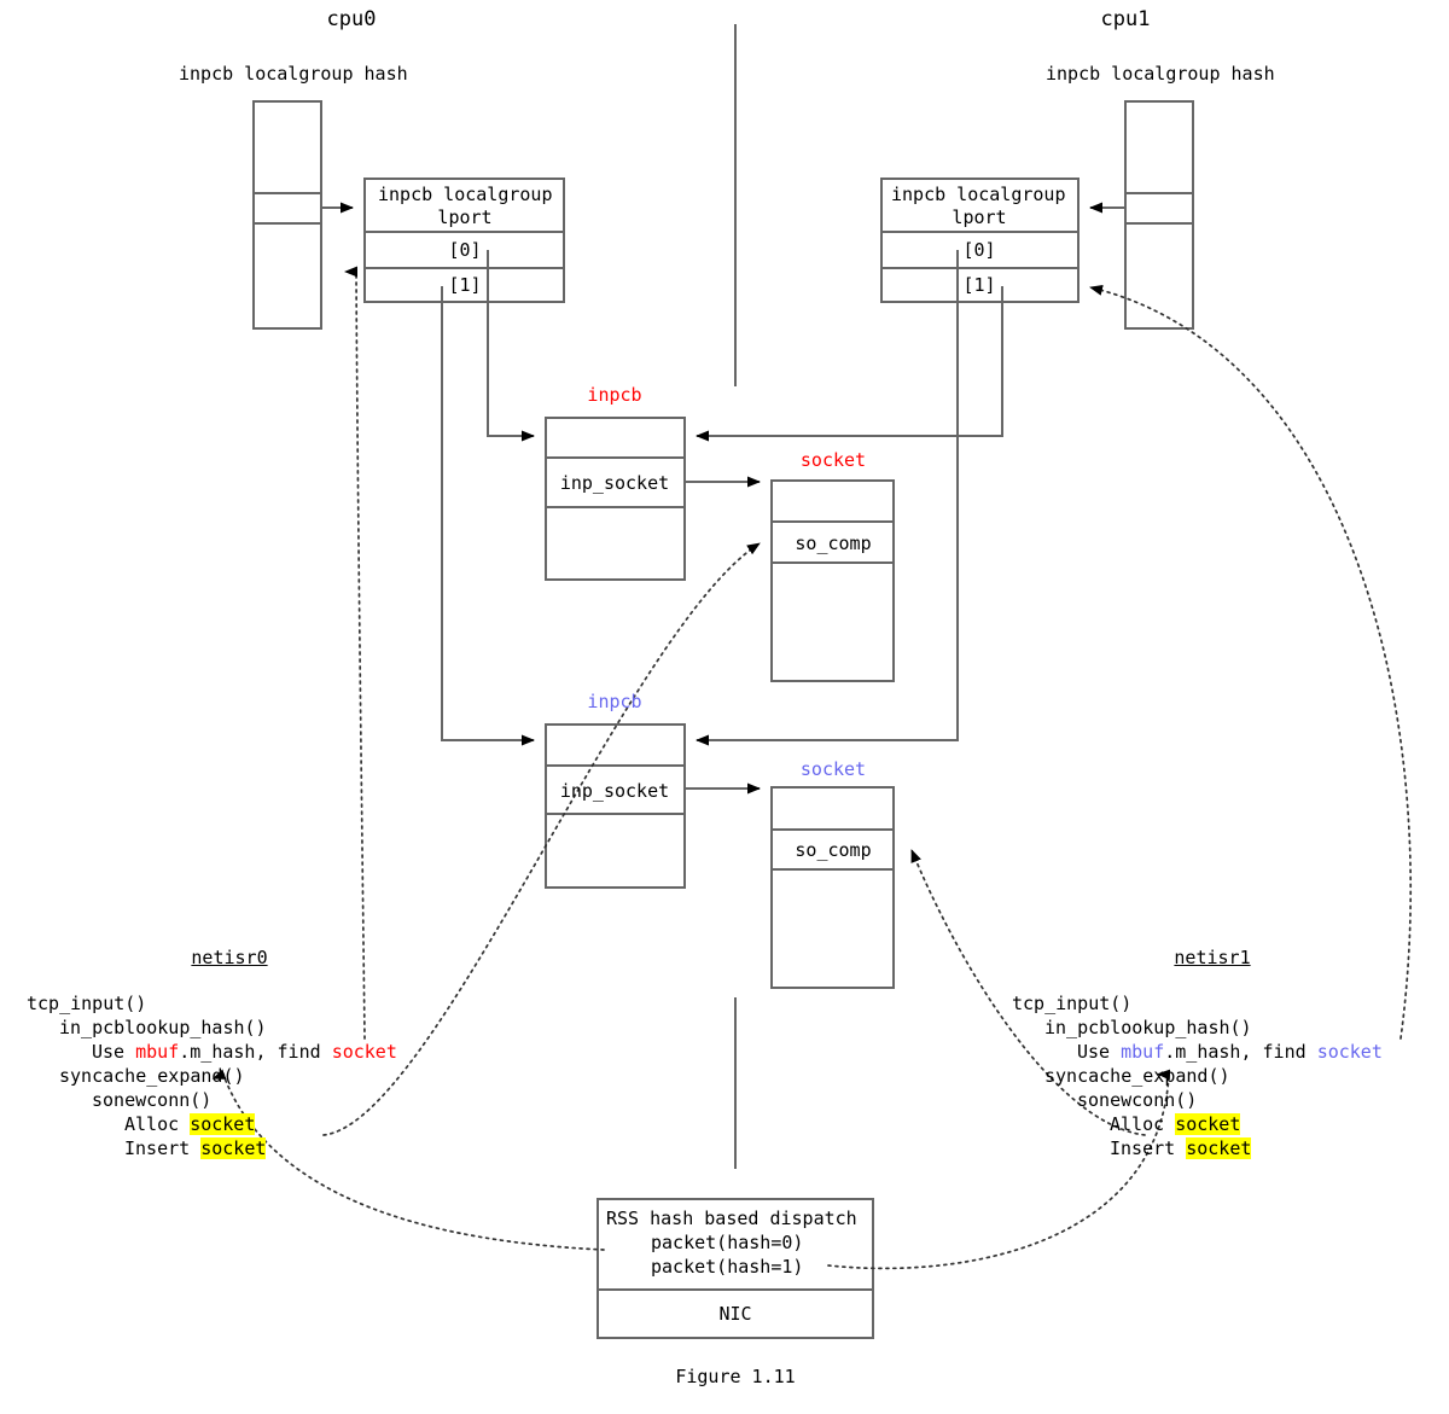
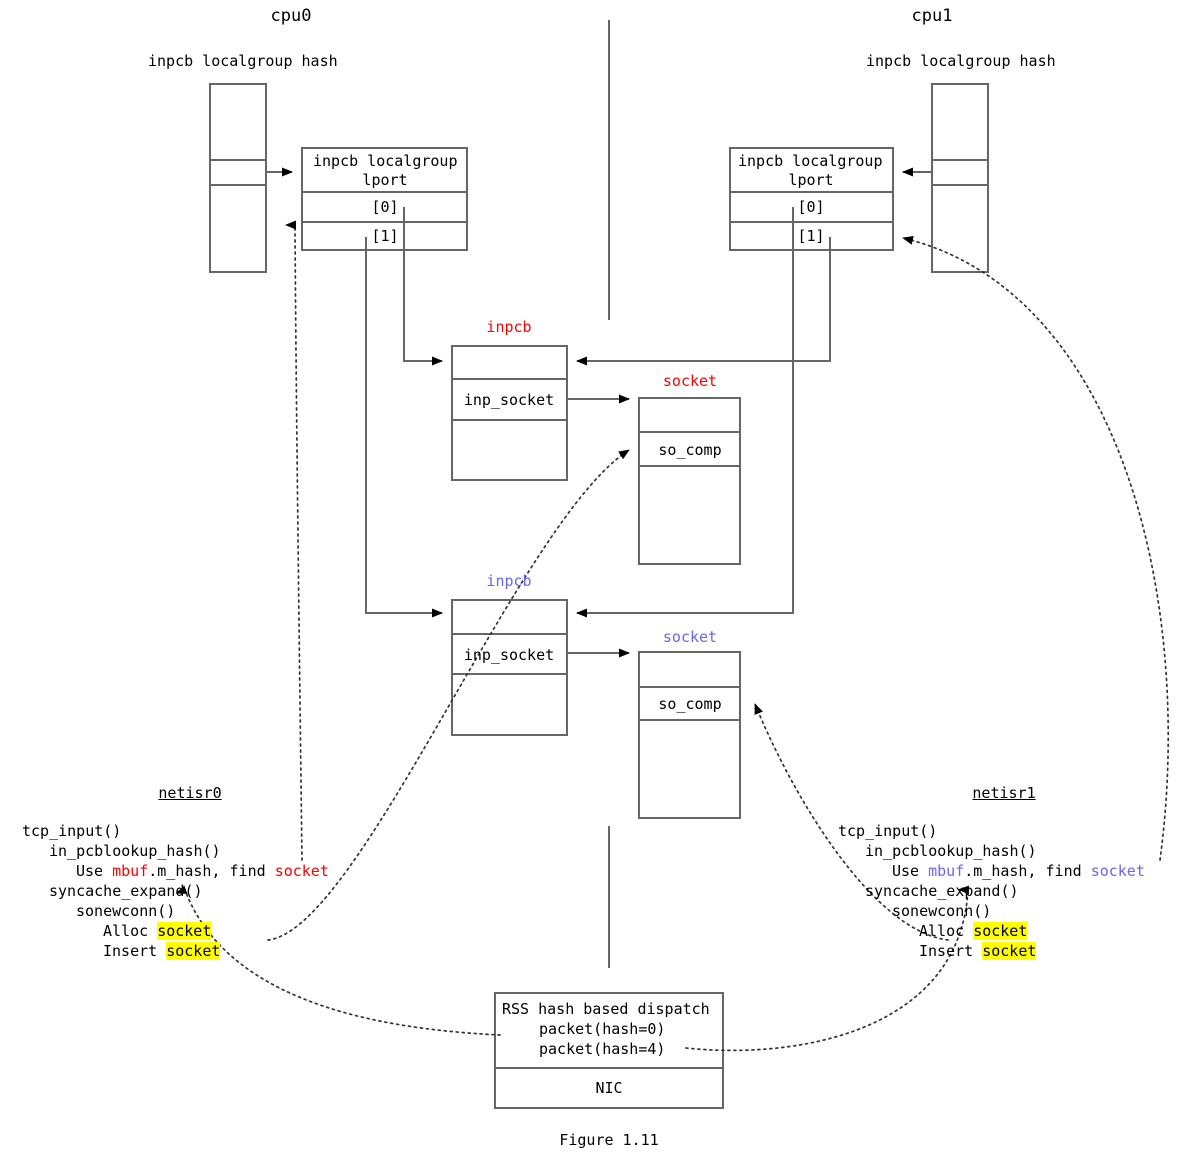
  cpu0
  inpcb localgroup hash
  inpcb localgroup
  lport
  [0]
  [1]
  cpu1
  inpcb localgroup hash
  inpcb localgroup
  lport
  [0]
  [1]
  inpcb
  inp_socket
  socket
  so_comp
  inpcb
  inp_socket
  socket
  so_comp
  netisr0
  tcp_input()
  in_pcblookup_hash()
  Use mbuf.m_hash, find socket
  syncache_expand()
  sonewconn()
  Alloc socket
  Insert socket
  netisr1
  tcp_input()
  in_pcblookup_hash()
  Use mbuf.m_hash, find socket
  syncache_expand()
  sonewconn()
  Alloc socket
  Insert socket
  RSS hash based dispatch
  packet(hash=0)
- packet(hash=1)
+ packet(hash=4)
  NIC
  Figure 1.11
